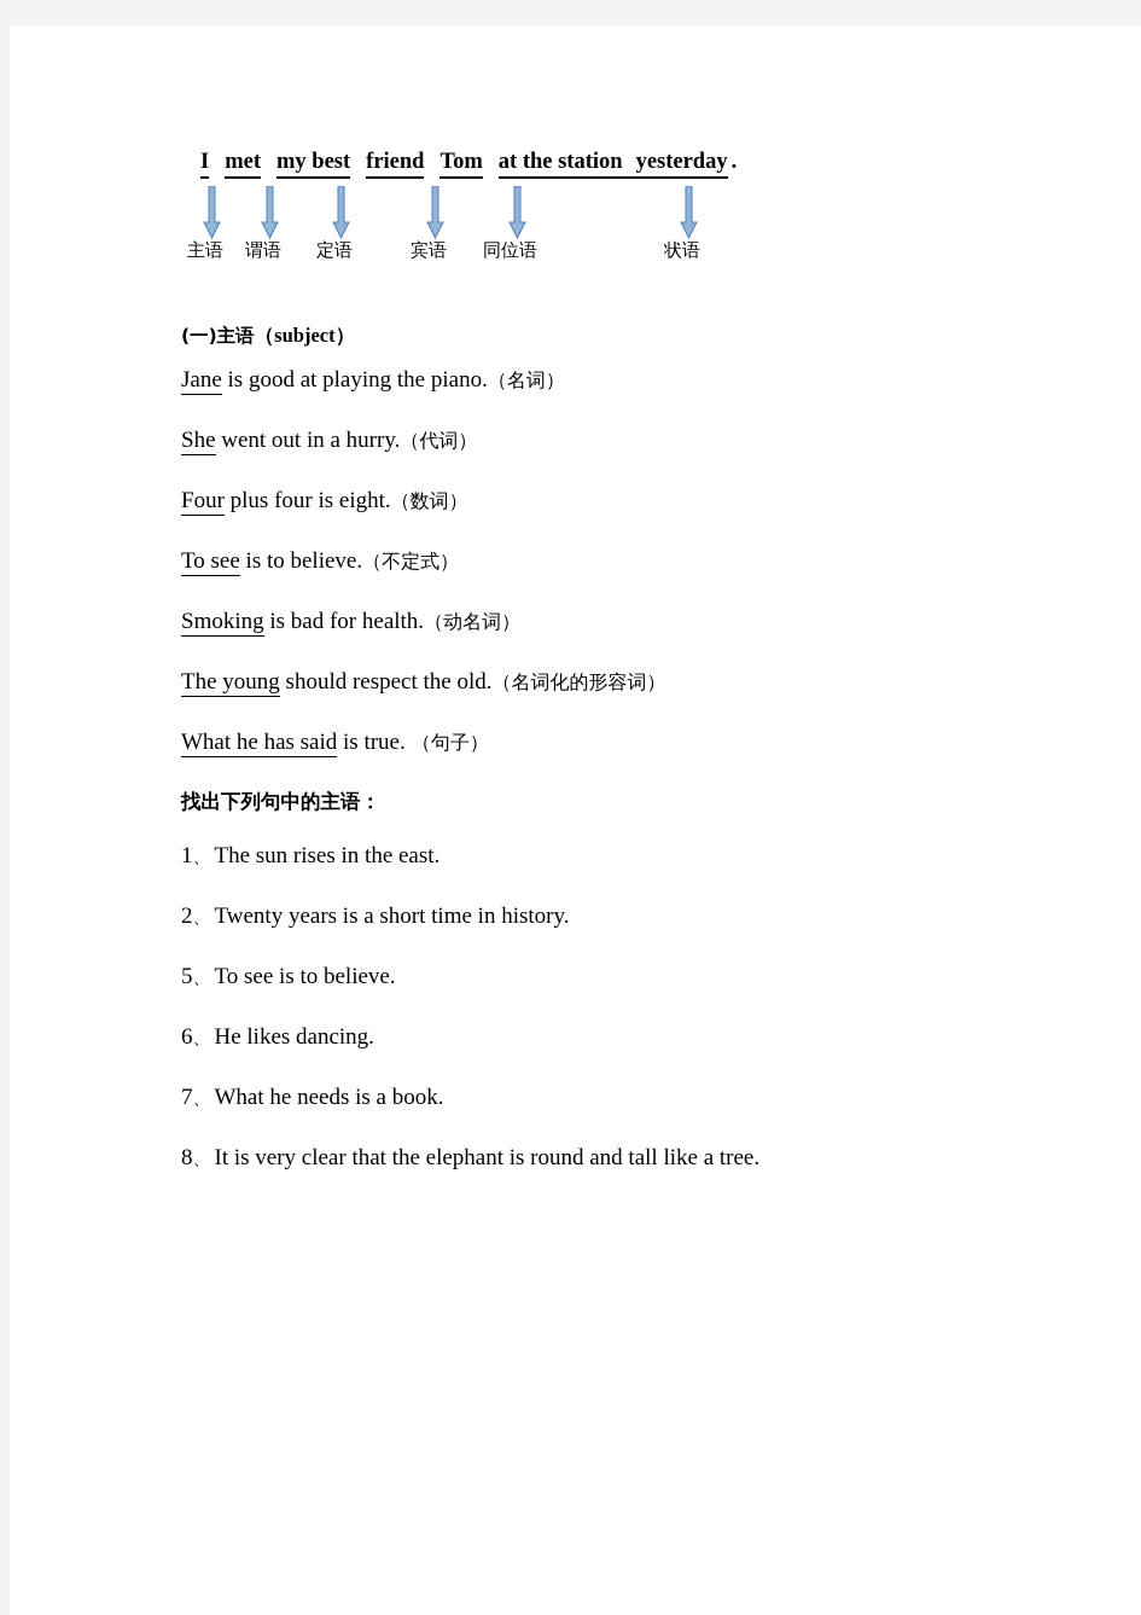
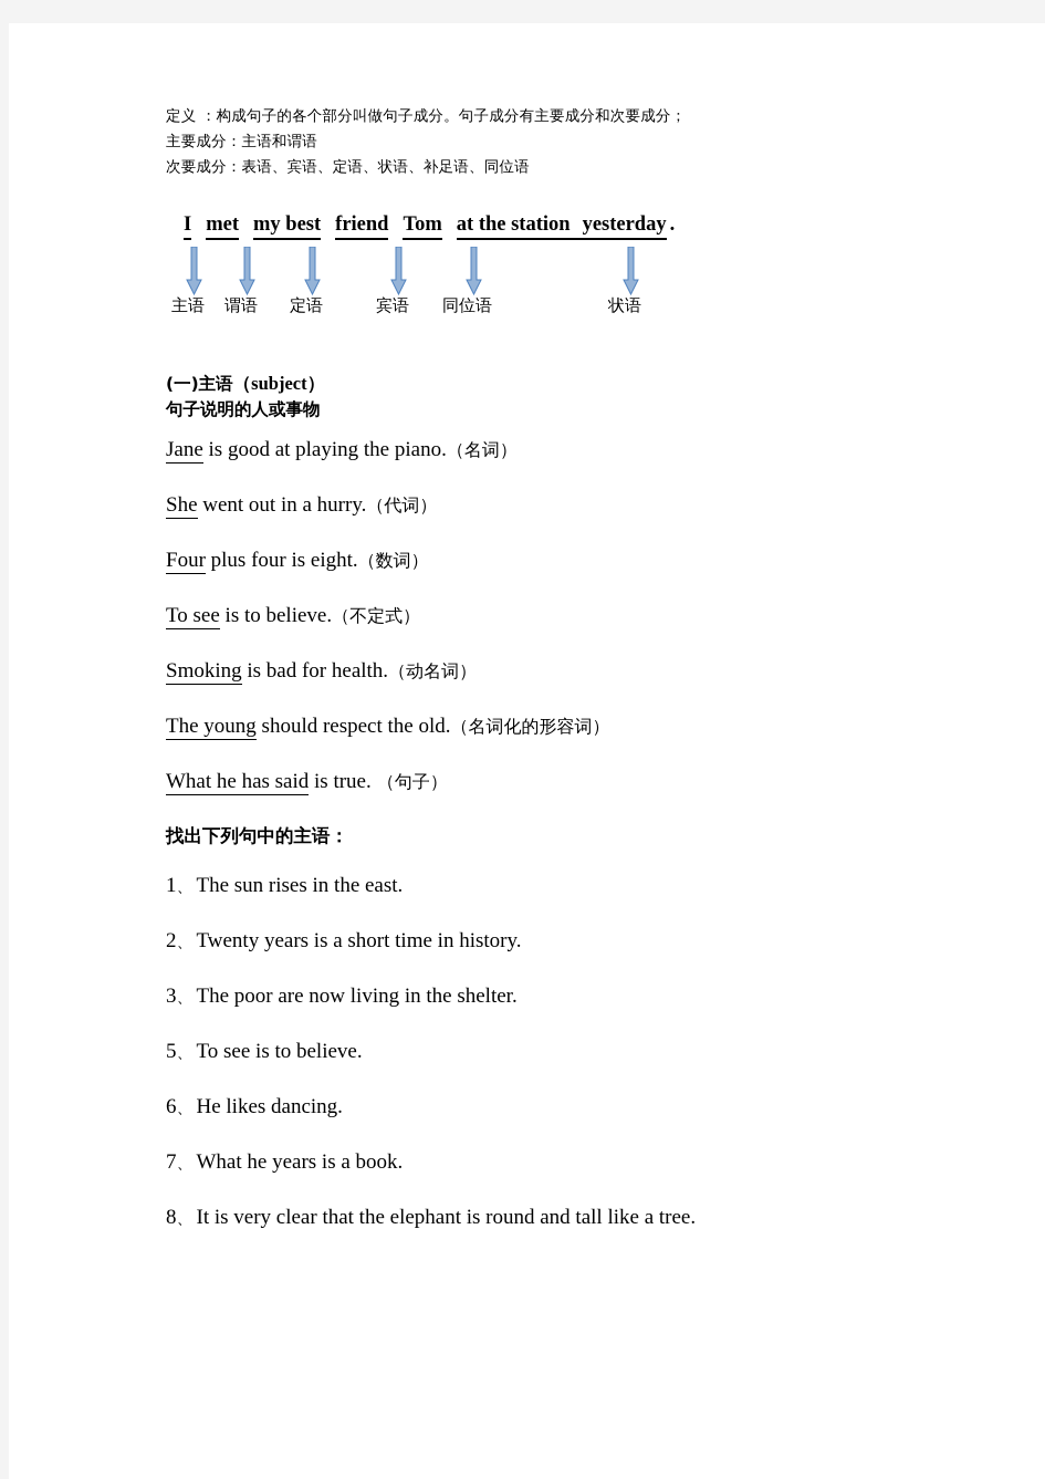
+ 定义 ：构成句子的各个部分叫做句子成分。句子成分有主要成分和次要成分；
+ 主要成分：主语和谓语
+ 次要成分：表语、宾语、定语、状语、补足语、同位语
  I met my best friend Tom at the station yesterday .
  主语
  谓语
  定语
  宾语
  同位语
  状语
  (一)主语（subject）
+ 句子说明的人或事物
  Jane is good at playing the piano.（名词）
  She went out in a hurry.（代词）
  Four plus four is eight.（数词）
  To see is to believe.（不定式）
  Smoking is bad for health.（动名词）
  The young should respect the old.（名词化的形容词）
  What he has said is true. （句子）
  找出下列句中的主语：
  1、 The sun rises in the east.
  2、 Twenty years is a short time in history.
+ 3、 The poor are now living in the shelter.
  5、 To see is to believe.
  6、 He likes dancing.
- 7、 What he needs is a book.
+ 7、 What he years is a book.
  8、 It is very clear that the elephant is round and tall like a tree.
